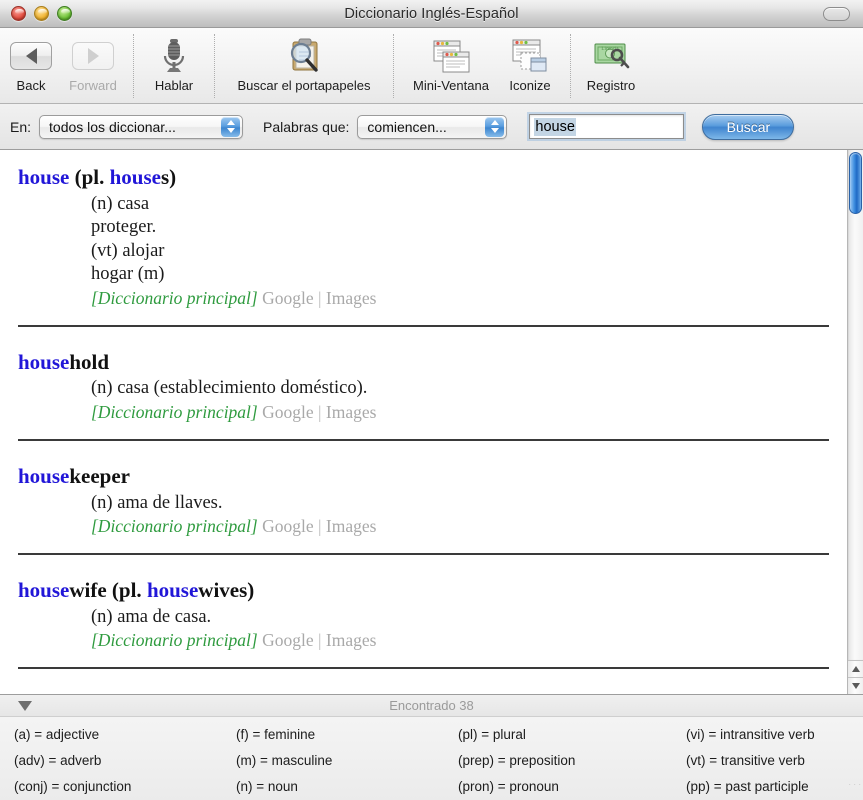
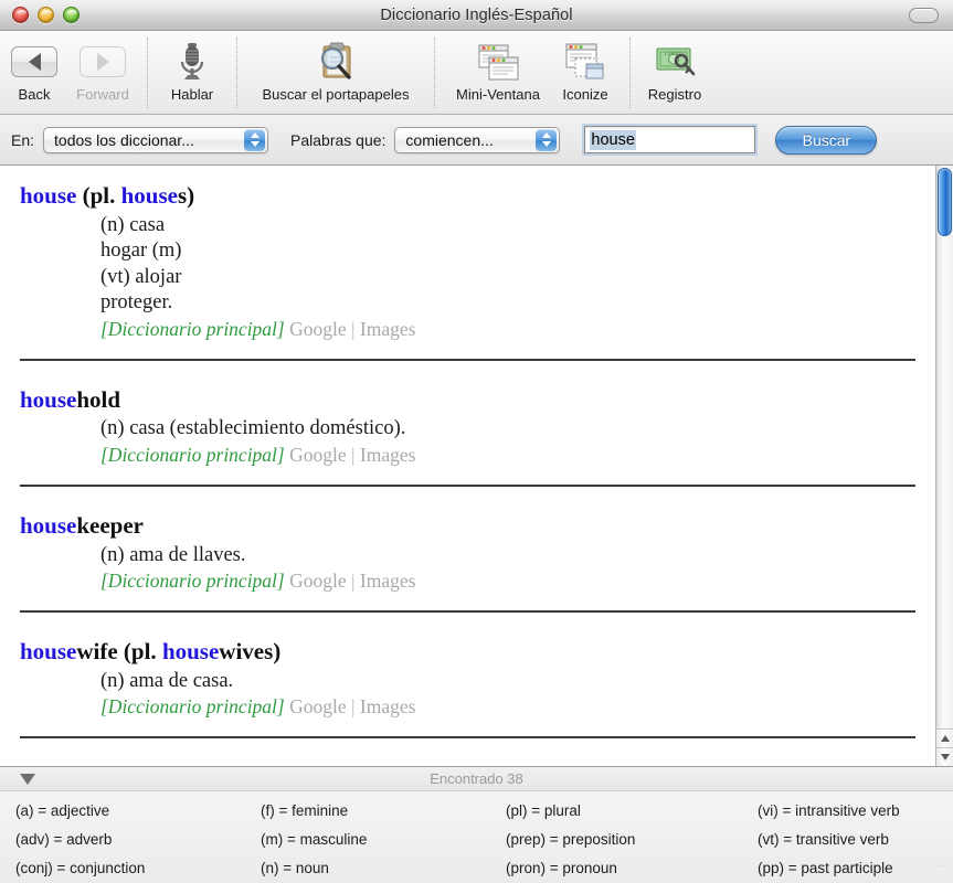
  Diccionario Inglés-Español
  Back
  Forward
  Hablar
  Buscar el portapapeles
  Mini-Ventana
  Iconize
  Registro
  En:
  todos los diccionar...
  Palabras que:
  comiencen...
  house
  Buscar
  house (pl. houses)
  (n) casa
- proteger.
+ hogar (m)
  (vt) alojar
- hogar (m)
+ proteger.
  [Diccionario principal] Google | Images
  household
  (n) casa (establecimiento doméstico).
  [Diccionario principal] Google | Images
  housekeeper
  (n) ama de llaves.
  [Diccionario principal] Google | Images
  housewife (pl. housewives)
  (n) ama de casa.
  [Diccionario principal] Google | Images
  Encontrado 38
  (a) = adjective
  (f) = feminine
  (pl) = plural
  (vi) = intransitive verb
  (adv) = adverb
  (m) = masculine
  (prep) = preposition
  (vt) = transitive verb
  (conj) = conjunction
  (n) = noun
  (pron) = pronoun
  (pp) = past participle
